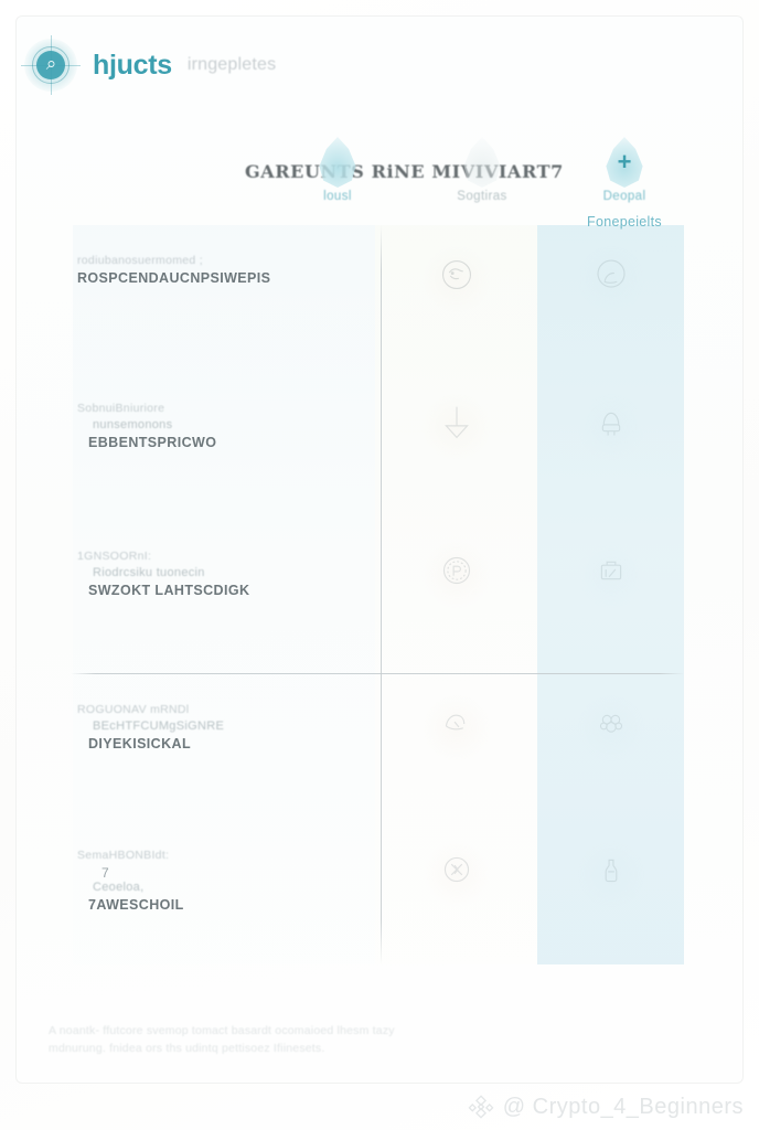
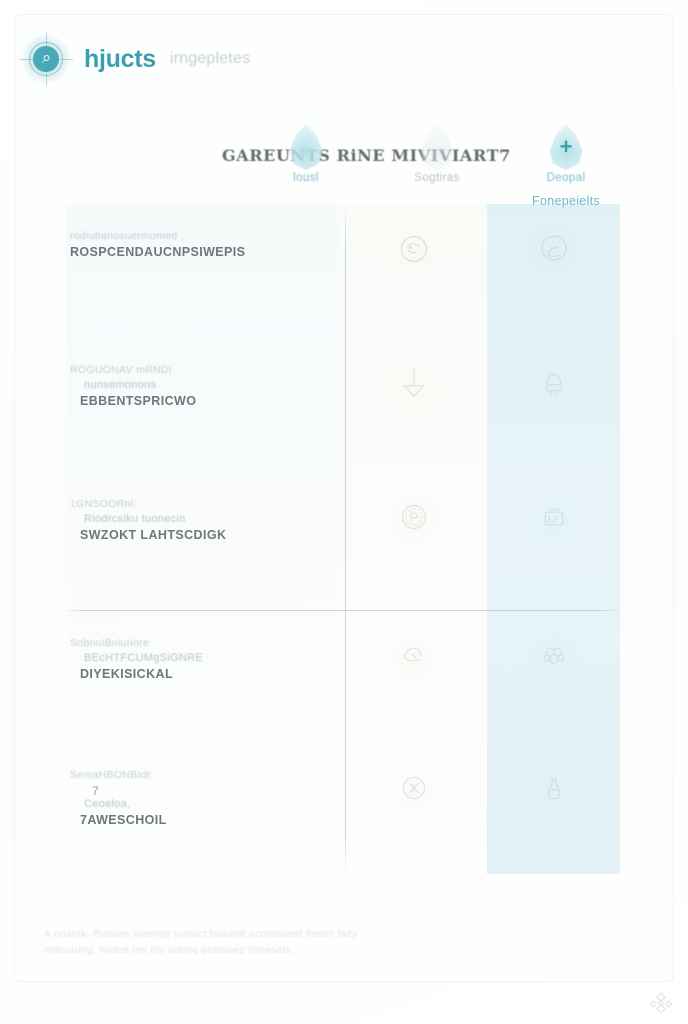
  ⌕
  hjucts
  irngepletes
  GAREUS RiNE MIIART7
  lousl
  Sogtiras
  +
  Deopal
  Fonepeielts
  rodiubanosuermomed ;
  ROSPCENDAUCNPSIWEPIS
- SobnuiBniuriore
+ ROGUONAV mRNDl
  nunsemonons
  EBBENTSPRICWO
  1GNSOORnI:
  Riodrcsiku tuonecin
  SWZOKT LAHTSCDIGK
- ROGUONAV mRNDl
+ SobnuiBniuriore
  BEcHTFCUMgSiGNRE
  DIYEKISICKAL
  SemaHBONBIdt:
  7
  Ceoeloa,
  7AWESCHOIL
- @ Crypto_4_Beginners
